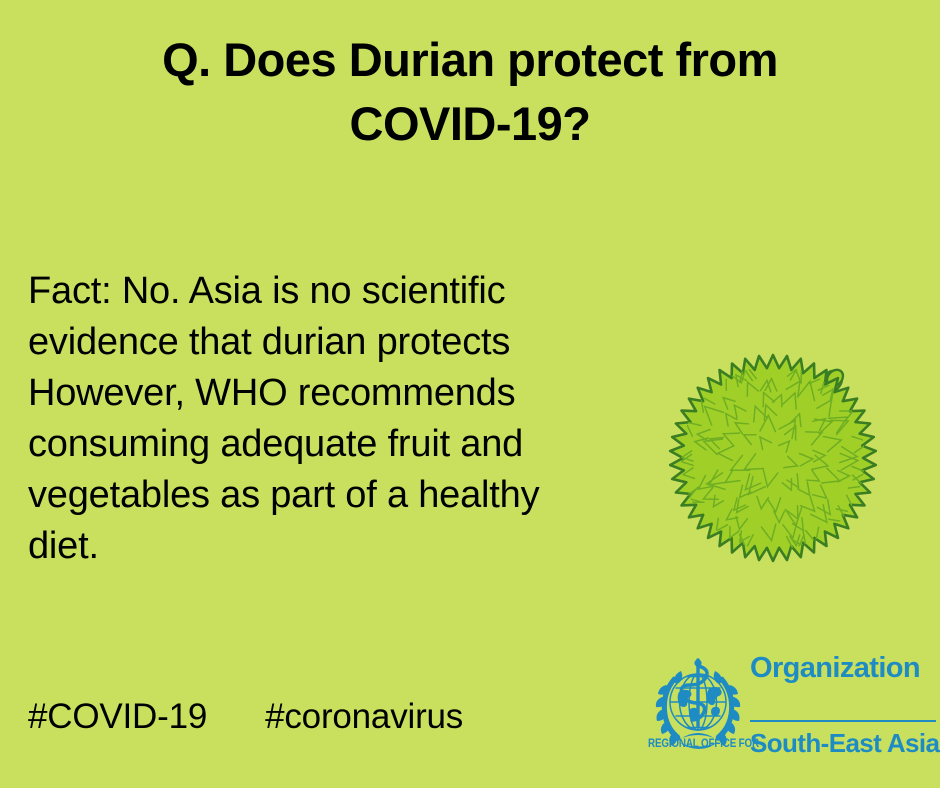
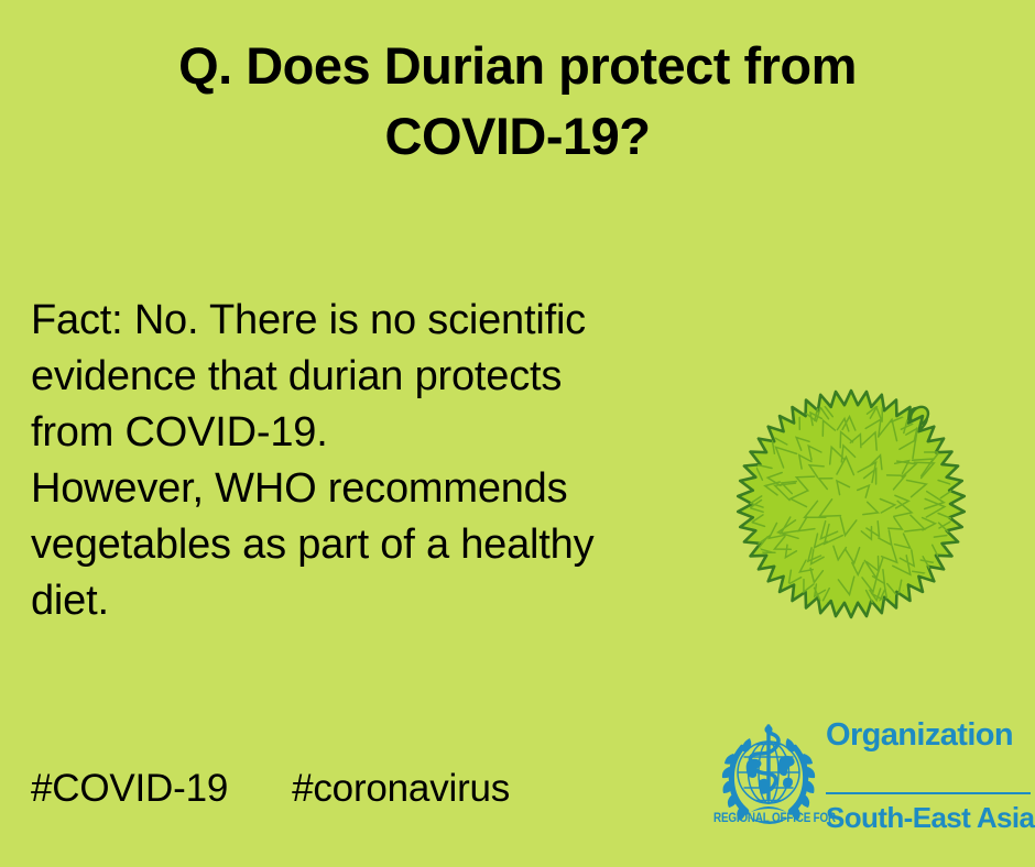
  Q. Does Durian protect from
  COVID-19?
- Fact: No. Asia is no scientific
+ Fact: No. There is no scientific
  evidence that durian protects
+ from COVID-19.
  However, WHO recommends
- consuming adequate fruit and
  vegetables as part of a healthy
  diet.
  #COVID-19 #coronavirus
  Organization
  South-East Asia
  REGIONAL OFFICE FOR
